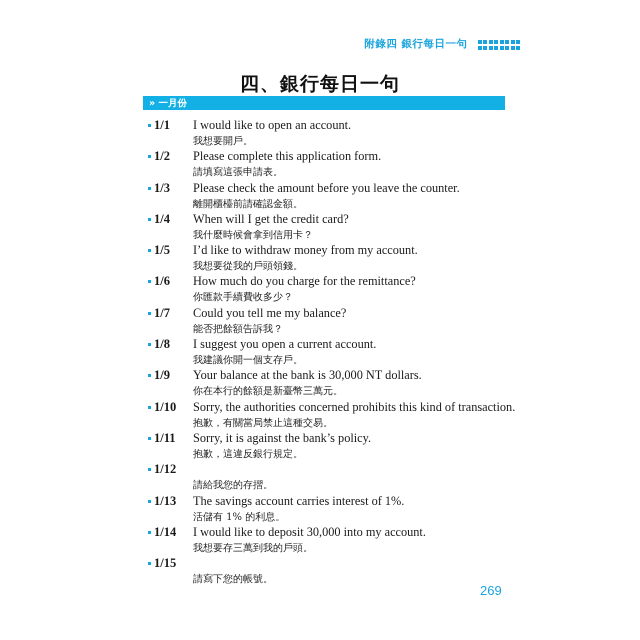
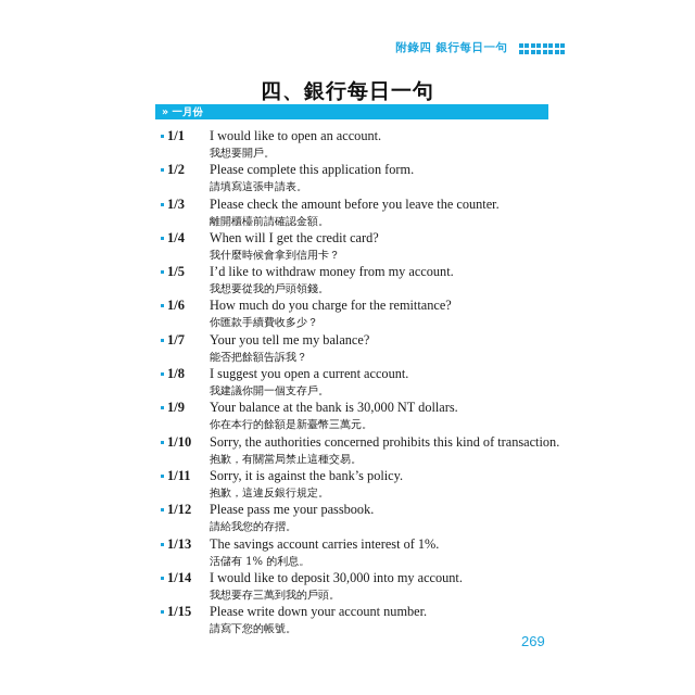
  附錄四 銀行每日一句
  四、銀行每日一句
  » 一月份
  1/1
  I would like to open an account.
  我想要開戶。
  1/2
  Please complete this application form.
  請填寫這張申請表。
  1/3
  Please check the amount before you leave the counter.
  離開櫃檯前請確認金額。
  1/4
  When will I get the credit card?
  我什麼時候會拿到信用卡？
  1/5
  I’d like to withdraw money from my account.
  我想要從我的戶頭領錢。
  1/6
  How much do you charge for the remittance?
  你匯款手續費收多少？
  1/7
- Could you tell me my balance?
+ Your you tell me my balance?
  能否把餘額告訴我？
  1/8
  I suggest you open a current account.
  我建議你開一個支存戶。
  1/9
  Your balance at the bank is 30,000 NT dollars.
  你在本行的餘額是新臺幣三萬元。
  1/10
  Sorry, the authorities concerned prohibits this kind of transaction.
  抱歉，有關當局禁止這種交易。
  1/11
  Sorry, it is against the bank’s policy.
  抱歉，這違反銀行規定。
  1/12
+ Please pass me your passbook.
  請給我您的存摺。
  1/13
  The savings account carries interest of 1%.
  活儲有 1% 的利息。
  1/14
  I would like to deposit 30,000 into my account.
  我想要存三萬到我的戶頭。
  1/15
+ Please write down your account number.
  請寫下您的帳號。
  269
